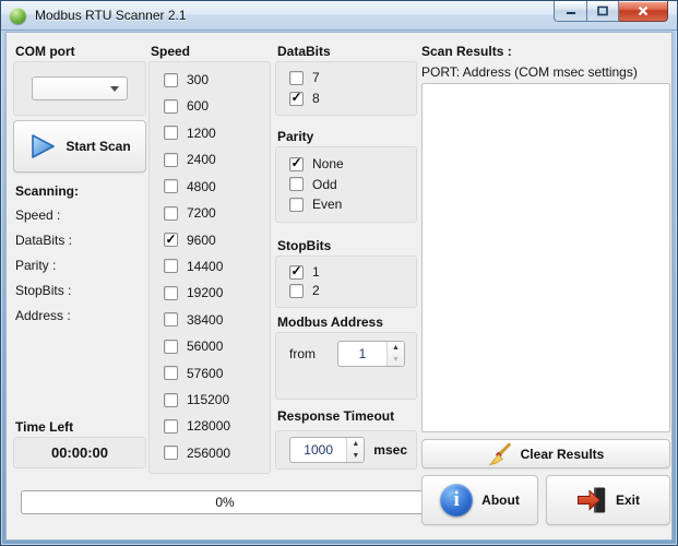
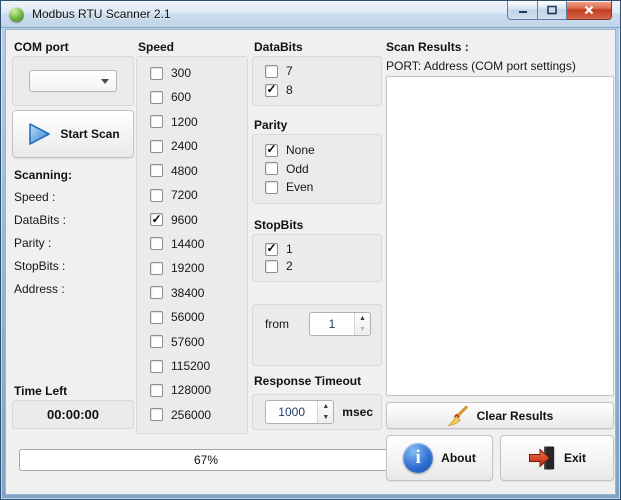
  Modbus RTU Scanner 2.1
  COM port
  Start Scan
  Scanning:
  Speed :
  DataBits :
  Parity :
  StopBits :
  Address :
  Time Left
  00:00:00
- 0%
+ 67%
  Speed
  300
  600
  1200
  2400
  4800
  7200
  ✓
  9600
  14400
  19200
  38400
  56000
  57600
  115200
  128000
  256000
  DataBits
  7
  ✓
  8
  Parity
  ✓
  None
  Odd
  Even
  StopBits
  ✓
  1
  2
- Modbus Address
  from
  1
  Response Timeout
  1000
  msec
  Scan Results :
- PORT: Address (COM msec settings)
+ PORT: Address (COM port settings)
  Clear Results
  i
  About
  Exit
